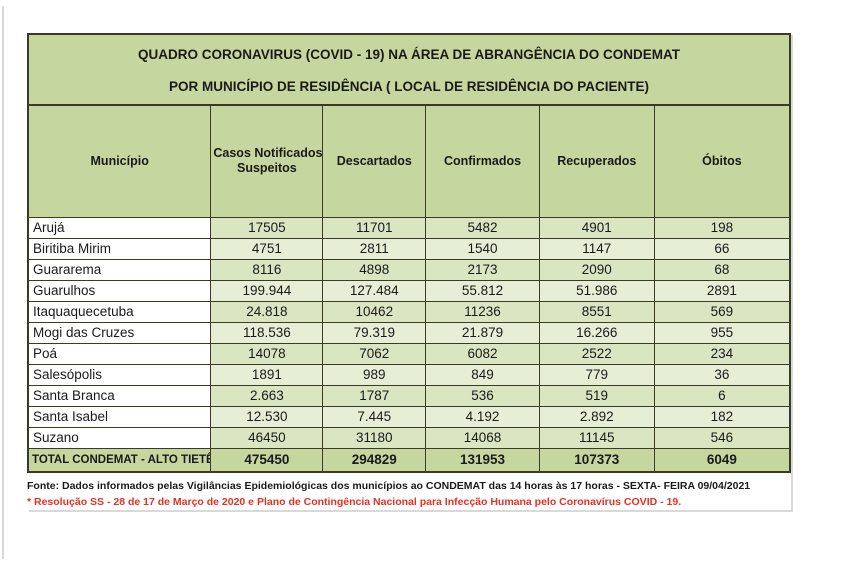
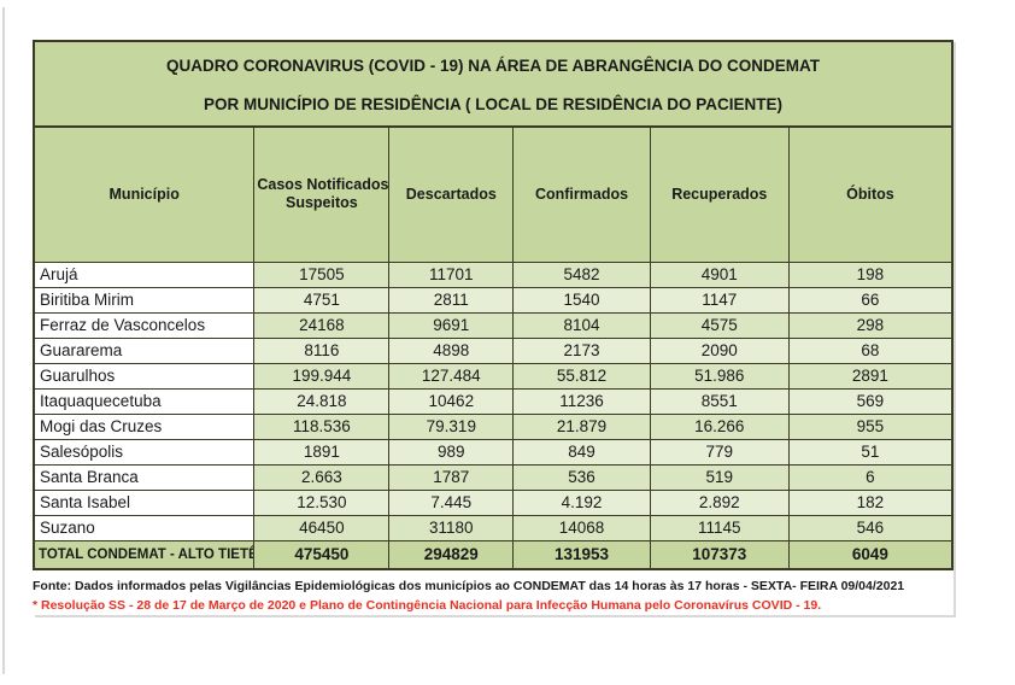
  QUADRO CORONAVIRUS (COVID - 19) NA ÁREA DE ABRANGÊNCIA DO CONDEMAT
  POR MUNICÍPIO DE RESIDÊNCIA ( LOCAL DE RESIDÊNCIA DO PACIENTE)
  Município	Casos Notificados Suspeitos	Descartados	Confirmados	Recuperados	Óbitos
  Arujá	17505	11701	5482	4901	198
  Biritiba Mirim	4751	2811	1540	1147	66
+ Ferraz de Vasconcelos	24168	9691	8104	4575	298
  Guararema	8116	4898	2173	2090	68
  Guarulhos	199.944	127.484	55.812	51.986	2891
  Itaquaquecetuba	24.818	10462	11236	8551	569
  Mogi das Cruzes	118.536	79.319	21.879	16.266	955
- Poá	14078	7062	6082	2522	234
- Salesópolis	1891	989	849	779	36
+ Salesópolis	1891	989	849	779	51
  Santa Branca	2.663	1787	536	519	6
  Santa Isabel	12.530	7.445	4.192	2.892	182
  Suzano	46450	31180	14068	11145	546
  TOTAL CONDEMAT - ALTO TIETÊ	475450	294829	131953	107373	6049
  Fonte: Dados informados pelas Vigilâncias Epidemiológicas dos municípios ao CONDEMAT das 14 horas às 17 horas - SEXTA- FEIRA 09/04/2021
  * Resolução SS - 28 de 17 de Março de 2020 e Plano de Contingência Nacional para Infecção Humana pelo Coronavírus COVID - 19.
